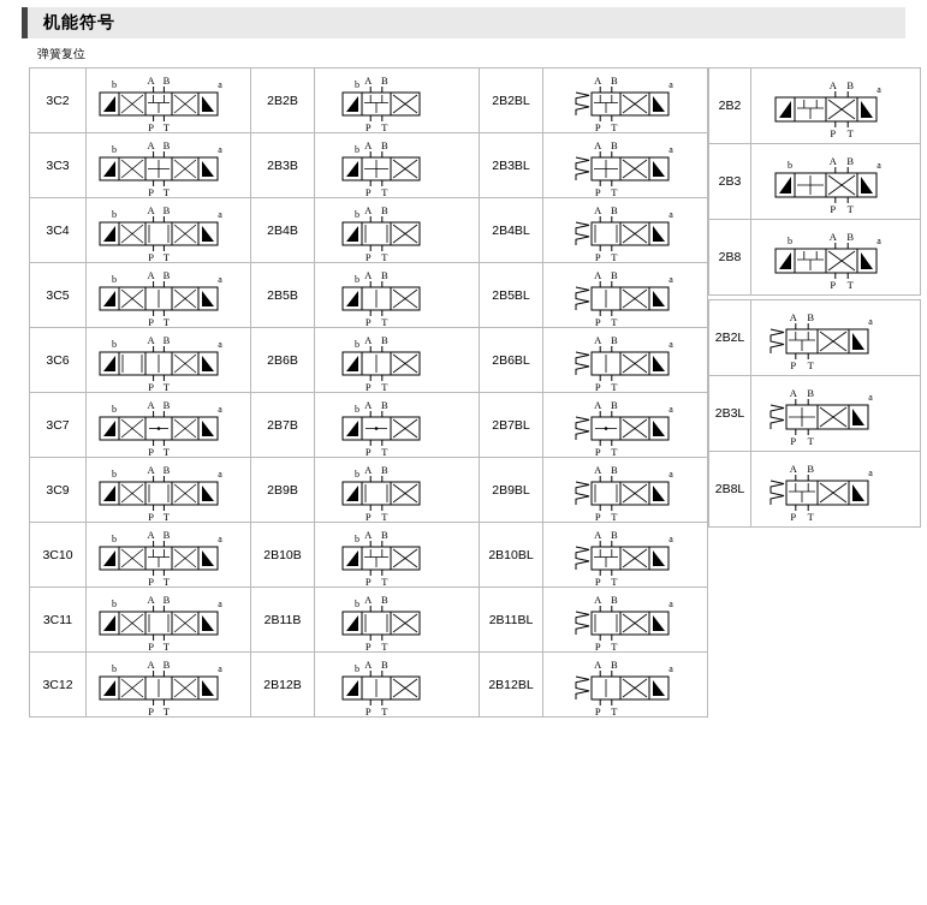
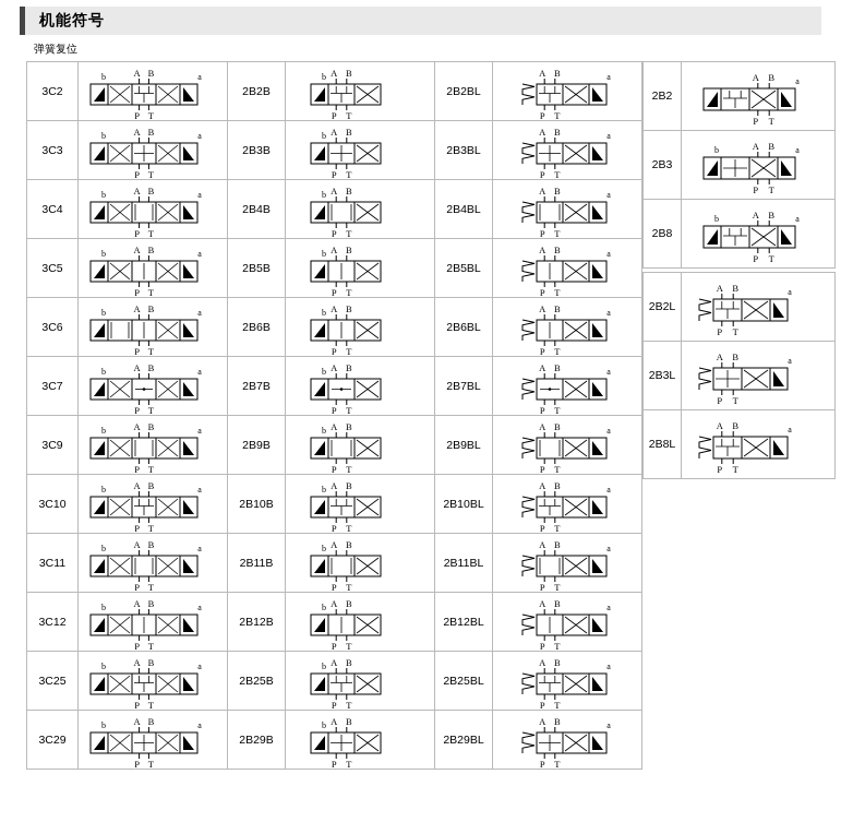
  机能符号
  弹簧复位
  3C2	A B P T b a	2B2B	A B P T b	2B2BL	A B P T a
  3C3	A B P T b a	2B3B	A B P T b	2B3BL	A B P T a
  3C4	A B P T b a	2B4B	A B P T b	2B4BL	A B P T a
  3C5	A B P T b a	2B5B	A B P T b	2B5BL	A B P T a
  3C6	A B P T b a	2B6B	A B P T b	2B6BL	A B P T a
  3C7	A B P T b a	2B7B	A B P T b	2B7BL	A B P T a
  3C9	A B P T b a	2B9B	A B P T b	2B9BL	A B P T a
  3C10	A B P T b a	2B10B	A B P T b	2B10BL	A B P T a
  3C11	A B P T b a	2B11B	A B P T b	2B11BL	A B P T a
  3C12	A B P T b a	2B12B	A B P T b	2B12BL	A B P T a
+ 3C25	A B P T b a	2B25B	A B P T b	2B25BL	A B P T a
+ 3C29	A B P T b a	2B29B	A B P T b	2B29BL	A B P T a
  2B2	A B P T a
  2B3	A B P T b a
  2B8	A B P T b a
  2B2L	A B P T a
  2B3L	A B P T a
  2B8L	A B P T a
